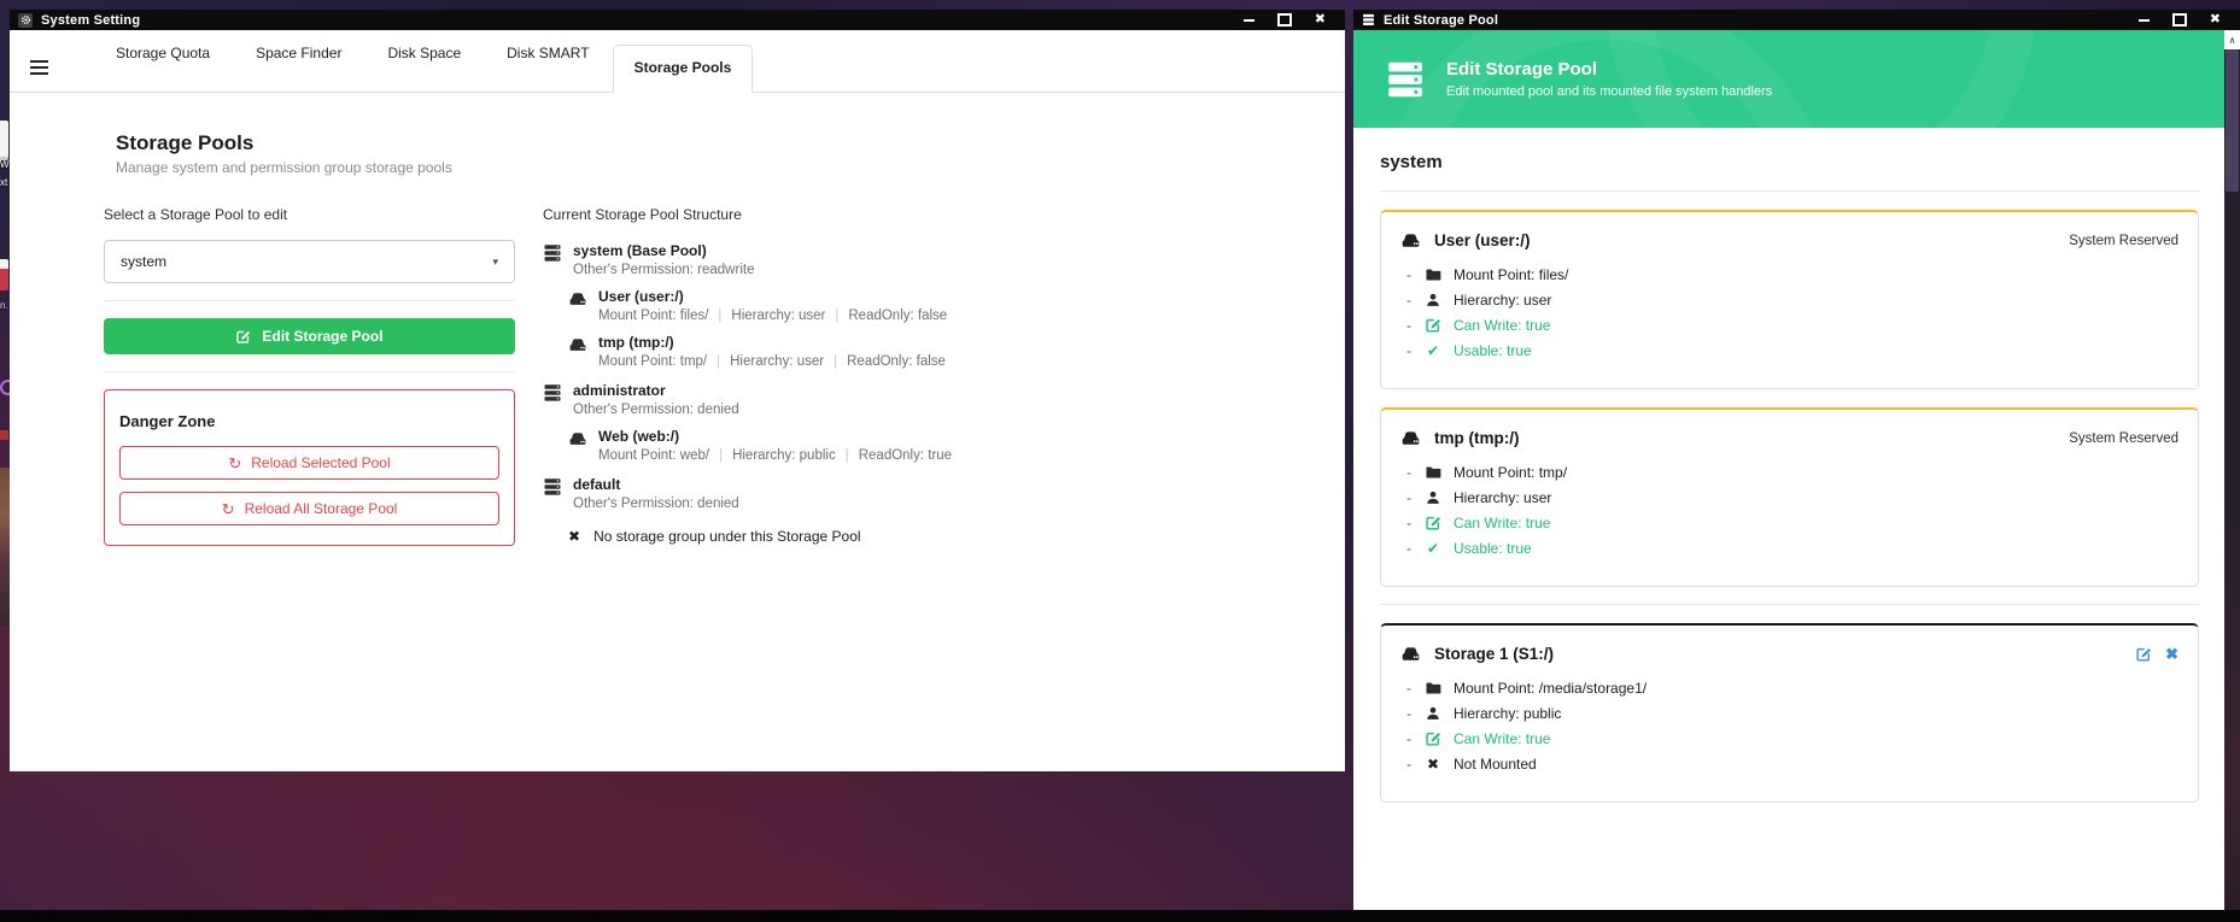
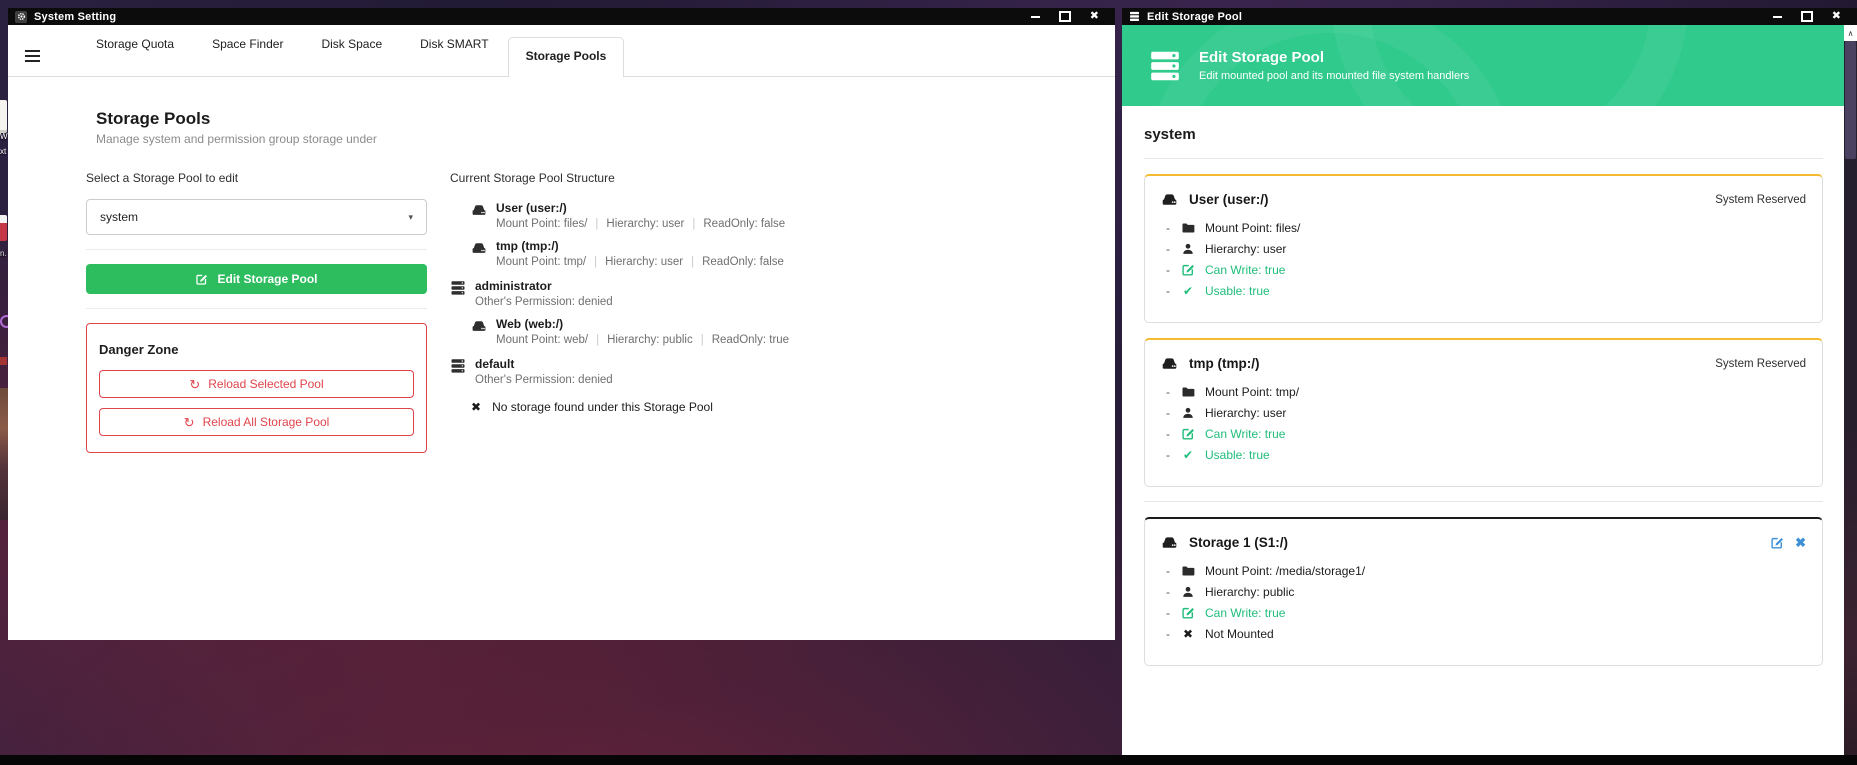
  W
  xt
  n.
  System Setting
  ✖
  Storage Quota
  Space Finder
  Disk Space
  Disk SMART
  Storage Pools
  Storage Pools
- Manage system and permission group storage pools
+ Manage system and permission group storage under
  Select a Storage Pool to edit
  system
  ▾
  Edit Storage Pool
  Danger Zone
  ↻
  Reload Selected Pool
  ↻
  Reload All Storage Pool
  Current Storage Pool Structure
- system (Base Pool)
- Other's Permission: readwrite
  User (user:/)
  Mount Point: files/ Hierarchy: user ReadOnly: false
  tmp (tmp:/)
  Mount Point: tmp/ Hierarchy: user ReadOnly: false
  administrator
  Other's Permission: denied
  Web (web:/)
  Mount Point: web/ Hierarchy: public ReadOnly: true
  default
  Other's Permission: denied
  ✖
- No storage group under this Storage Pool
+ No storage found under this Storage Pool
  Edit Storage Pool
  ✖
  Edit Storage Pool
  Edit mounted pool and its mounted file system handlers
  system
  User (user:/)
  System Reserved
  -
  Mount Point: files/
  -
  Hierarchy: user
  -
  Can Write: true
  -
  ✔
  Usable: true
  tmp (tmp:/)
  System Reserved
  -
  Mount Point: tmp/
  -
  Hierarchy: user
  -
  Can Write: true
  -
  ✔
  Usable: true
  Storage 1 (S1:/)
  ✖
  -
  Mount Point: /media/storage1/
  -
  Hierarchy: public
  -
  Can Write: true
  -
  ✖
  Not Mounted
  ∧
